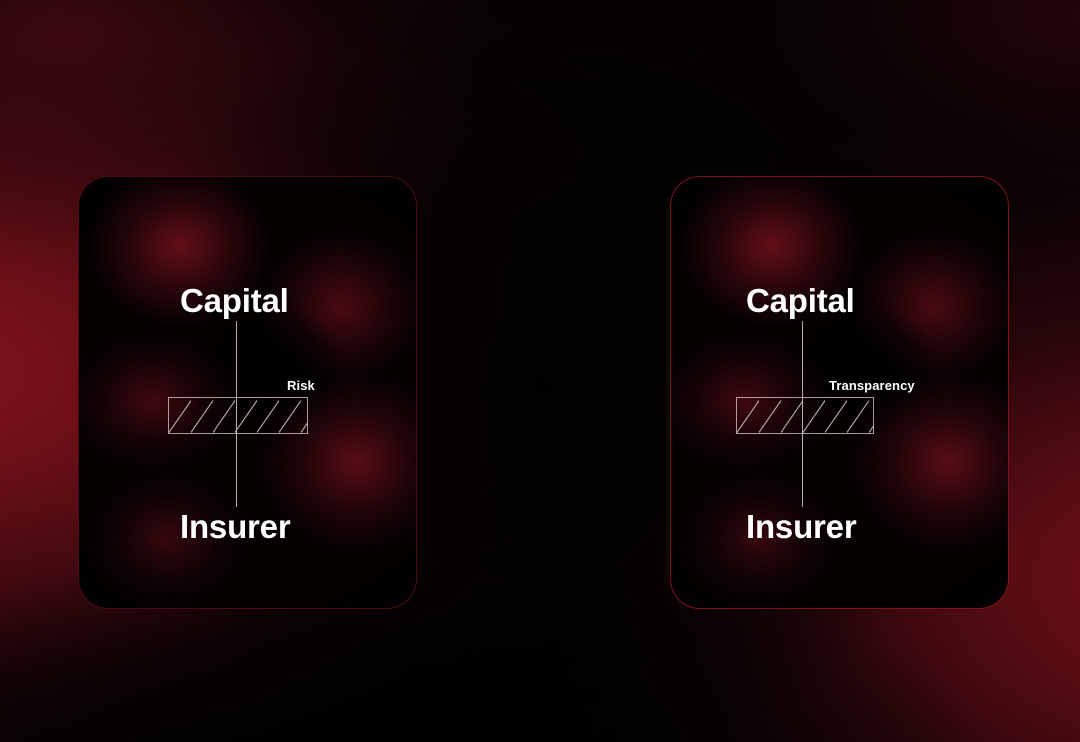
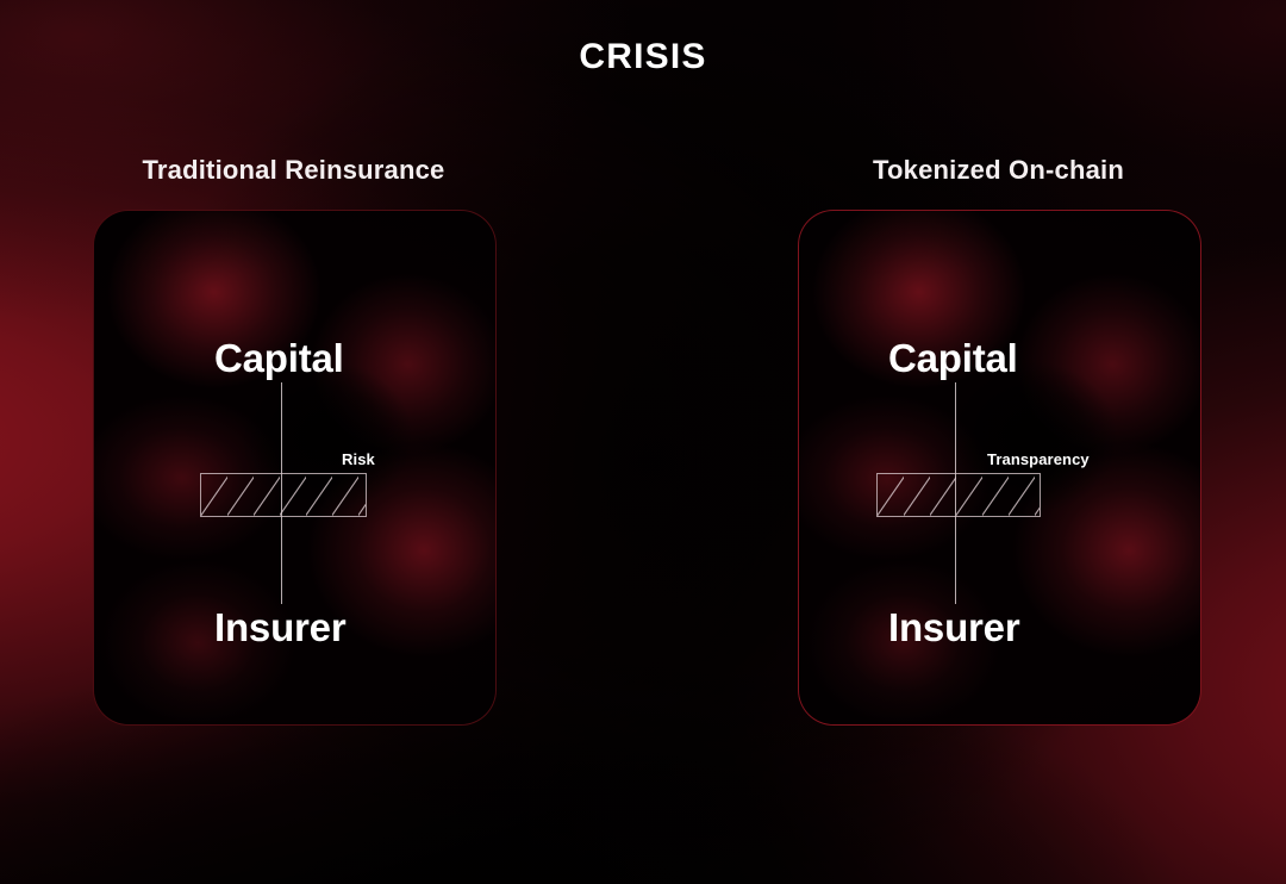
+ CRISIS
+ Traditional Reinsurance
+ Tokenized On-chain
  Capital
  Risk
  Insurer
  Capital
  Transparency
  Insurer
